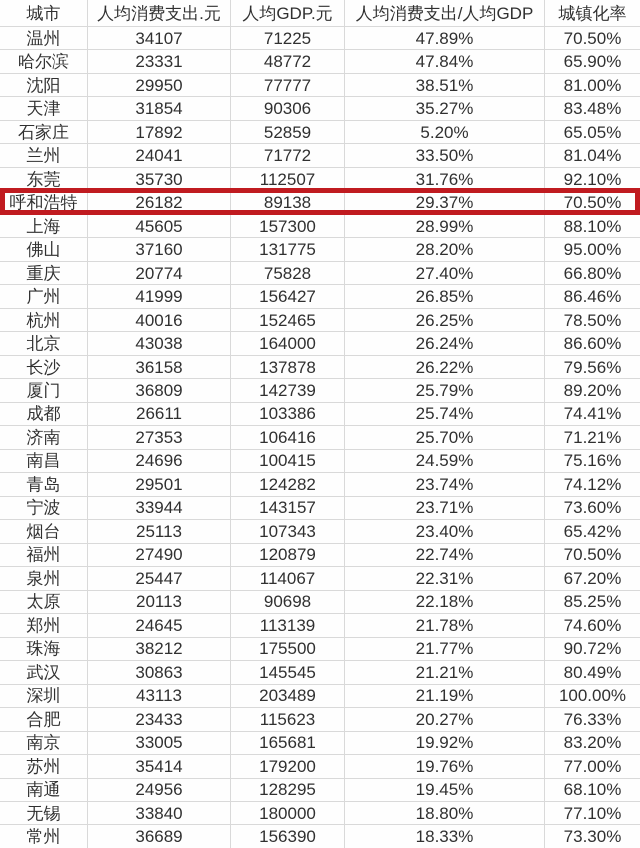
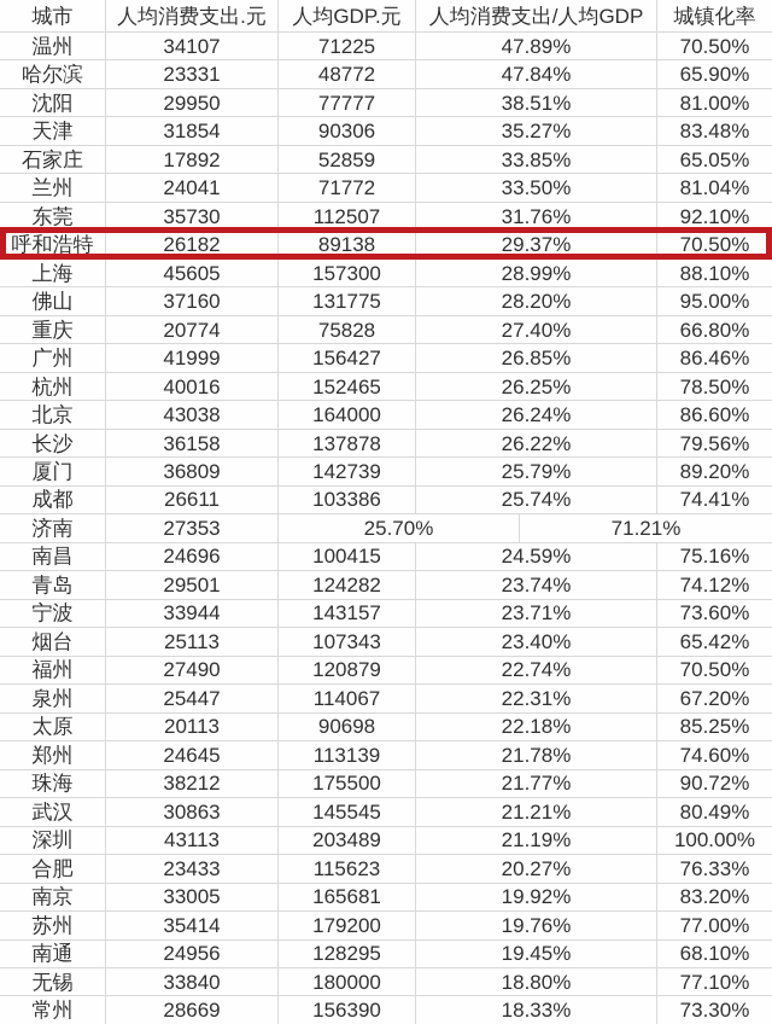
  城市
  人均消费支出.元
  人均GDP.元
  人均消费支出/人均GDP
  城镇化率
  温州
  34107
  71225
  47.89%
  70.50%
  哈尔滨
  23331
  48772
  47.84%
  65.90%
  沈阳
  29950
  77777
  38.51%
  81.00%
  天津
  31854
  90306
  35.27%
  83.48%
  石家庄
  17892
  52859
- 5.20%
+ 33.85%
  65.05%
  兰州
  24041
  71772
  33.50%
  81.04%
  东莞
  35730
  112507
  31.76%
  92.10%
  呼和浩特
  26182
  89138
  29.37%
  70.50%
  上海
  45605
  157300
  28.99%
  88.10%
  佛山
  37160
  131775
  28.20%
  95.00%
  重庆
  20774
  75828
  27.40%
  66.80%
  广州
  41999
  156427
  26.85%
  86.46%
  杭州
  40016
  152465
  26.25%
  78.50%
  北京
  43038
  164000
  26.24%
  86.60%
  长沙
  36158
  137878
  26.22%
  79.56%
  厦门
  36809
  142739
  25.79%
  89.20%
  成都
  26611
  103386
  25.74%
  74.41%
  济南
  27353
- 106416
  25.70%
  71.21%
  南昌
  24696
  100415
  24.59%
  75.16%
  青岛
  29501
  124282
  23.74%
  74.12%
  宁波
  33944
  143157
  23.71%
  73.60%
  烟台
  25113
  107343
  23.40%
  65.42%
  福州
  27490
  120879
  22.74%
  70.50%
  泉州
  25447
  114067
  22.31%
  67.20%
  太原
  20113
  90698
  22.18%
  85.25%
  郑州
  24645
  113139
  21.78%
  74.60%
  珠海
  38212
  175500
  21.77%
  90.72%
  武汉
  30863
  145545
  21.21%
  80.49%
  深圳
  43113
  203489
  21.19%
  100.00%
  合肥
  23433
  115623
  20.27%
  76.33%
  南京
  33005
  165681
  19.92%
  83.20%
  苏州
  35414
  179200
  19.76%
  77.00%
  南通
  24956
  128295
  19.45%
  68.10%
  无锡
  33840
  180000
  18.80%
  77.10%
  常州
- 36689
+ 28669
  156390
  18.33%
  73.30%
